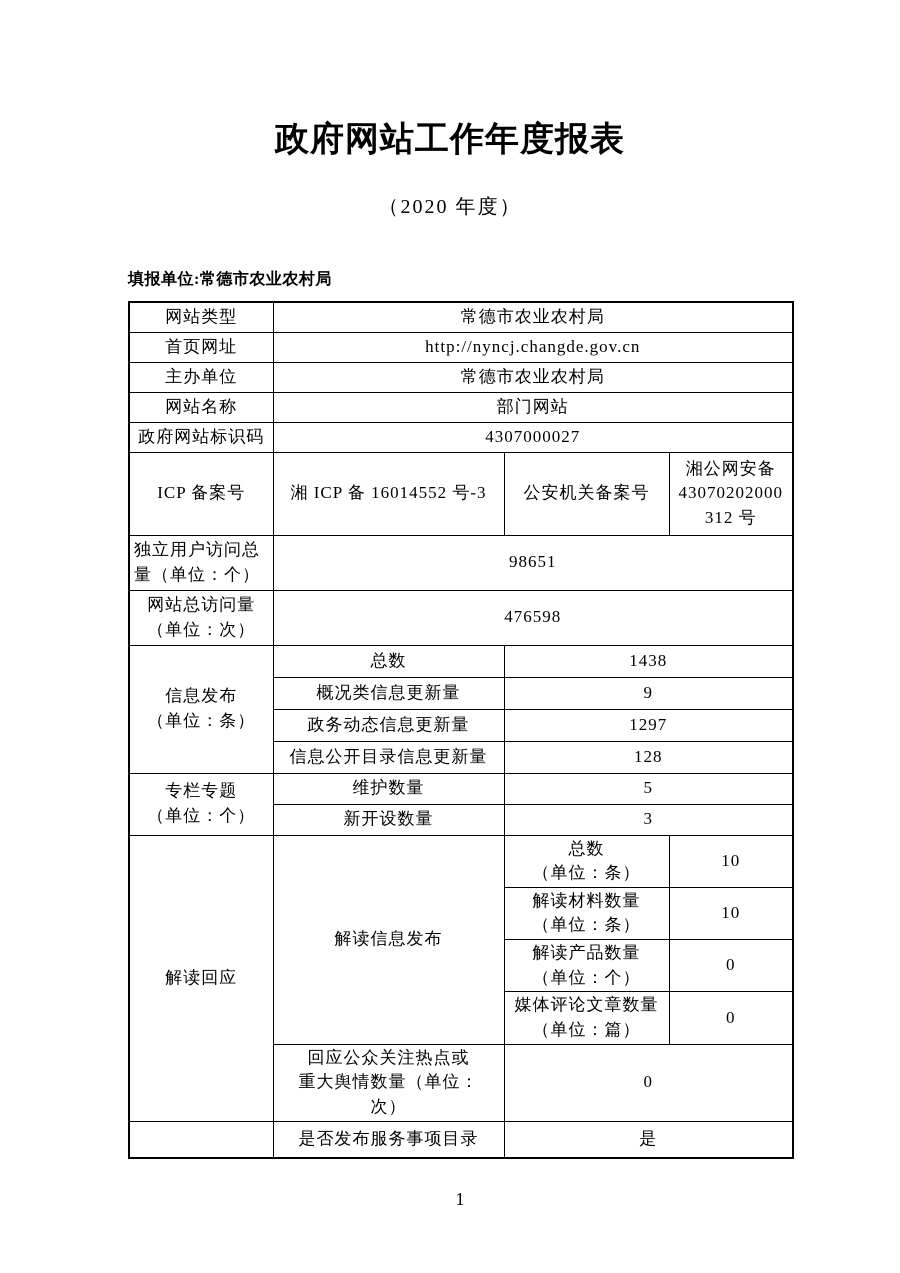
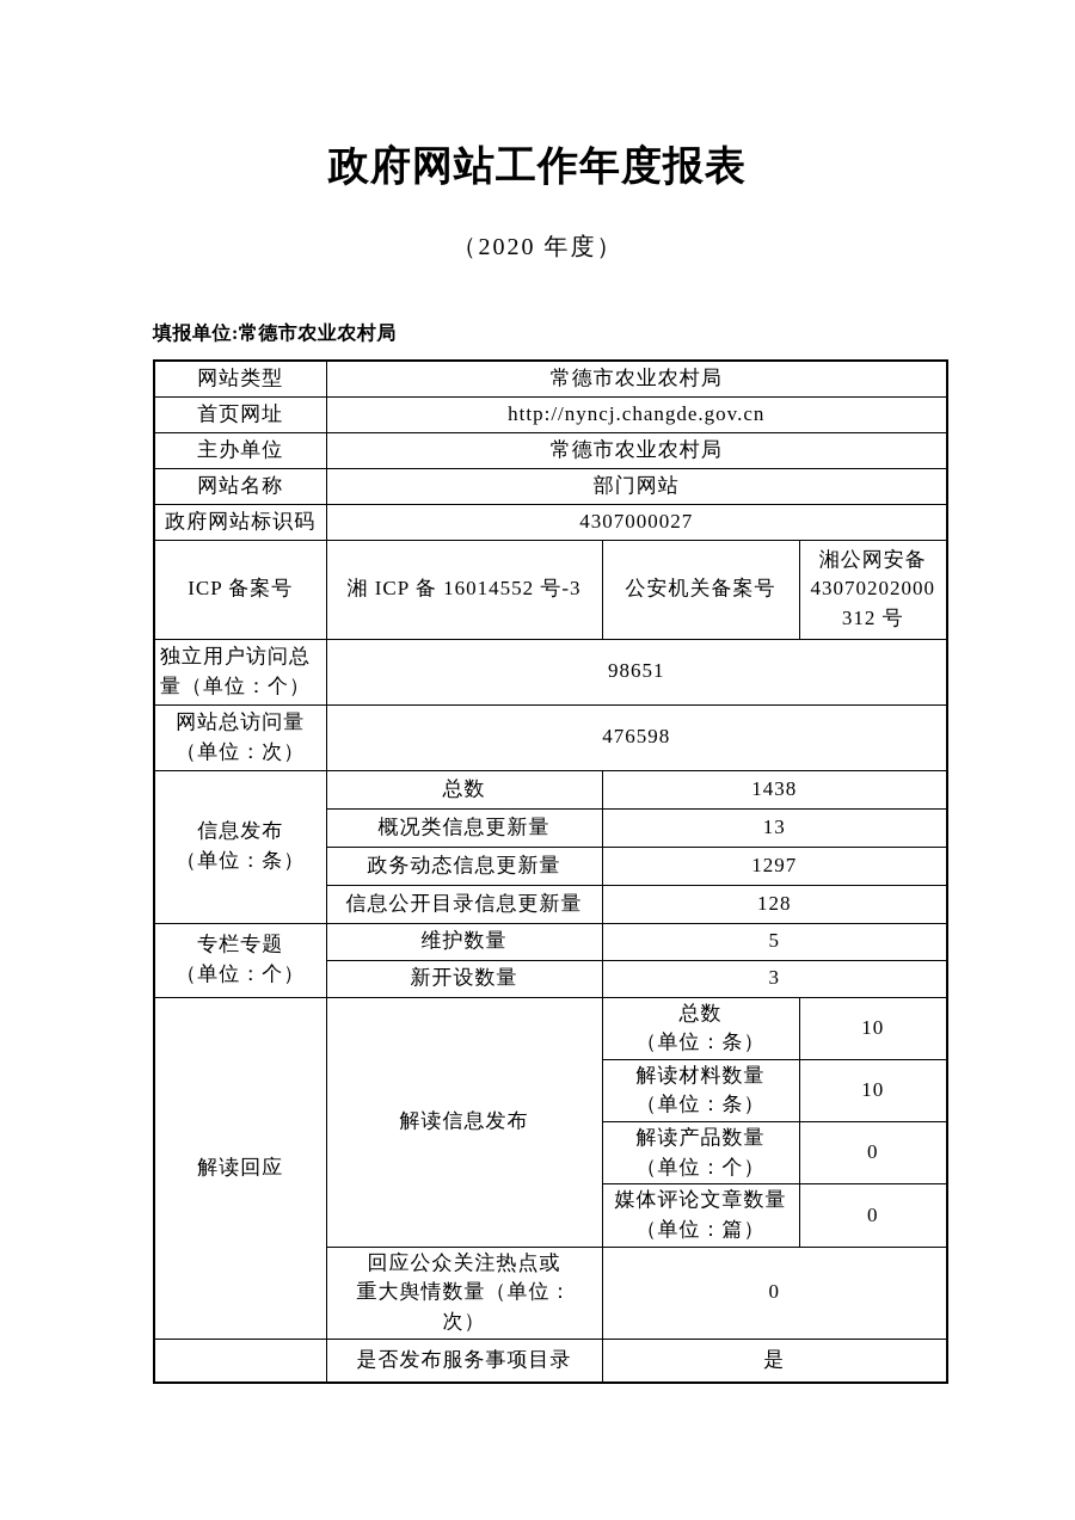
  政府网站工作年度报表
  （2020 年度）
  填报单位:常德市农业农村局
  网站类型	常德市农业农村局
  首页网址	http://nyncj.changde.gov.cn
  主办单位	常德市农业农村局
  网站名称	部门网站
  政府网站标识码	4307000027
  ICP 备案号	湘 ICP 备 16014552 号-3	公安机关备案号	湘公网安备 43070202000 312 号
  独立用户访问总 量（单位：个）	98651
  网站总访问量 （单位：次）	476598
  信息发布 （单位：条）	总数	1438
- 概况类信息更新量	9
+ 概况类信息更新量	13
  政务动态信息更新量	1297
  信息公开目录信息更新量	128
  专栏专题 （单位：个）	维护数量	5
  新开设数量	3
  解读回应	解读信息发布	总数 （单位：条）	10
  解读材料数量 （单位：条）	10
  解读产品数量 （单位：个）	0
  媒体评论文章数量 （单位：篇）	0
  回应公众关注热点或 重大舆情数量（单位： 次）	0
  	是否发布服务事项目录	是
- 1
